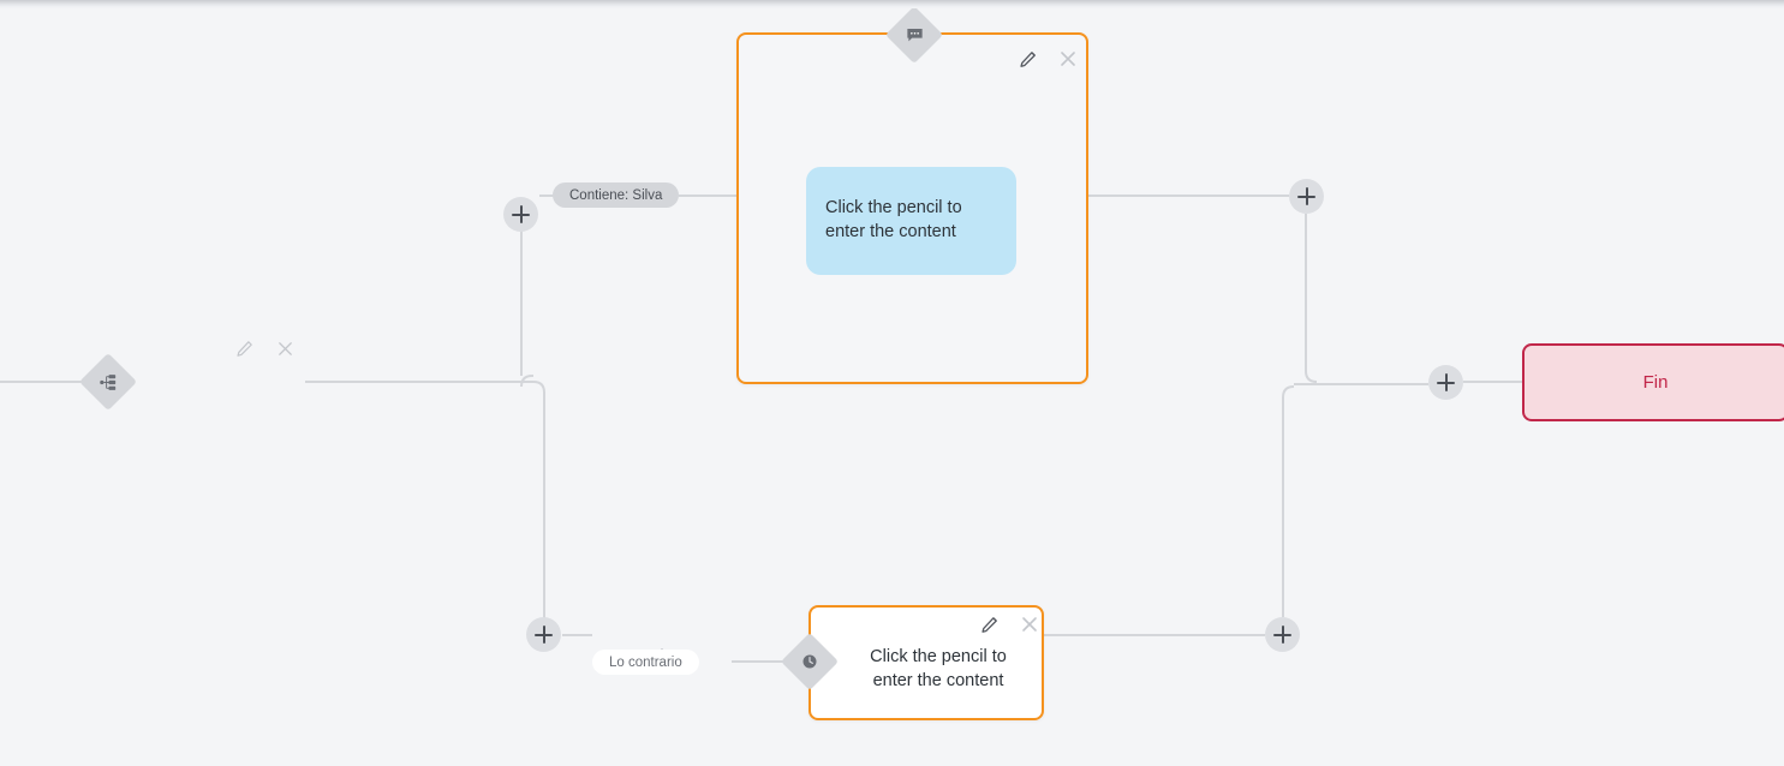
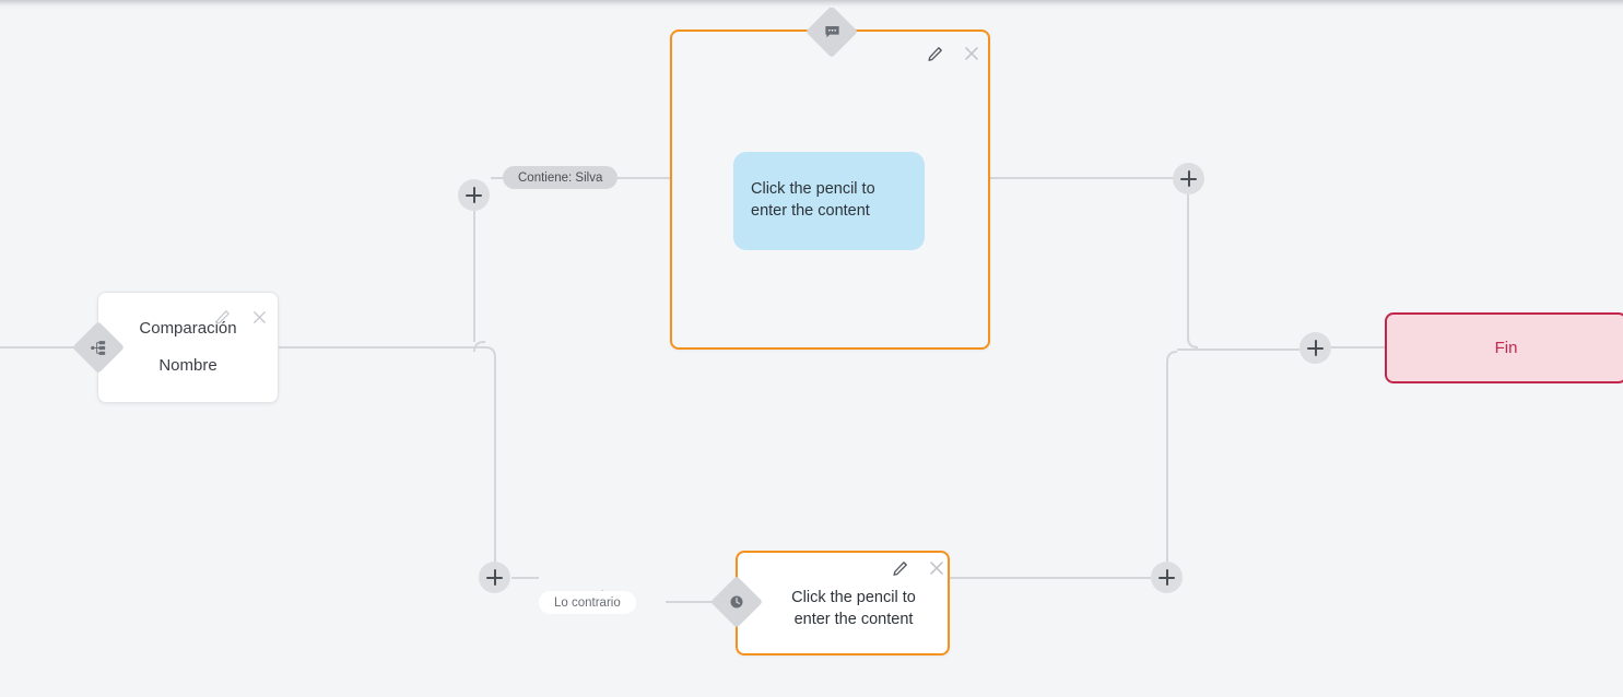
+ Comparación
+ Nombre
  Contiene: Silva
  Click the pencil to enter the content
  Lo contrario
  Click the pencil to enter the content
  Fin
